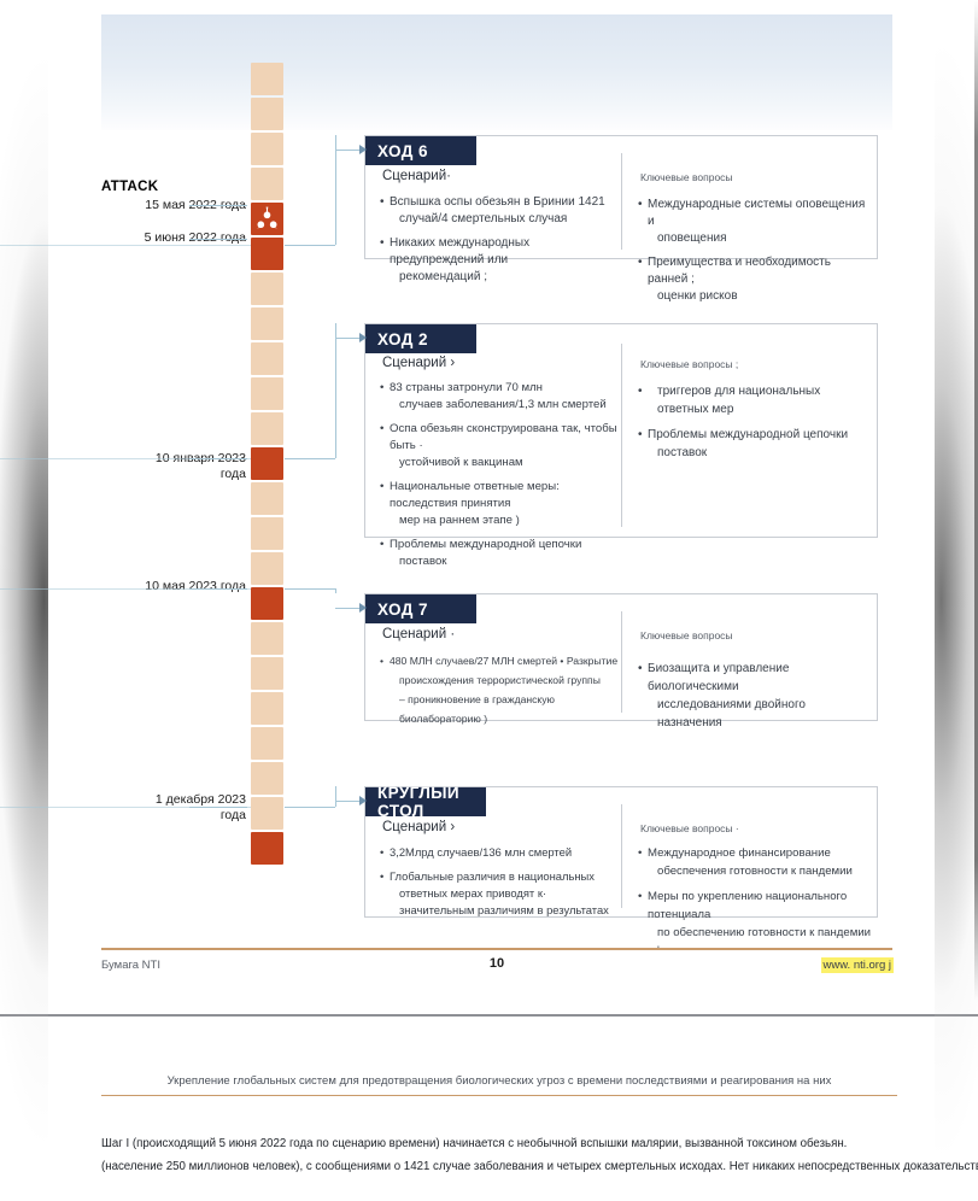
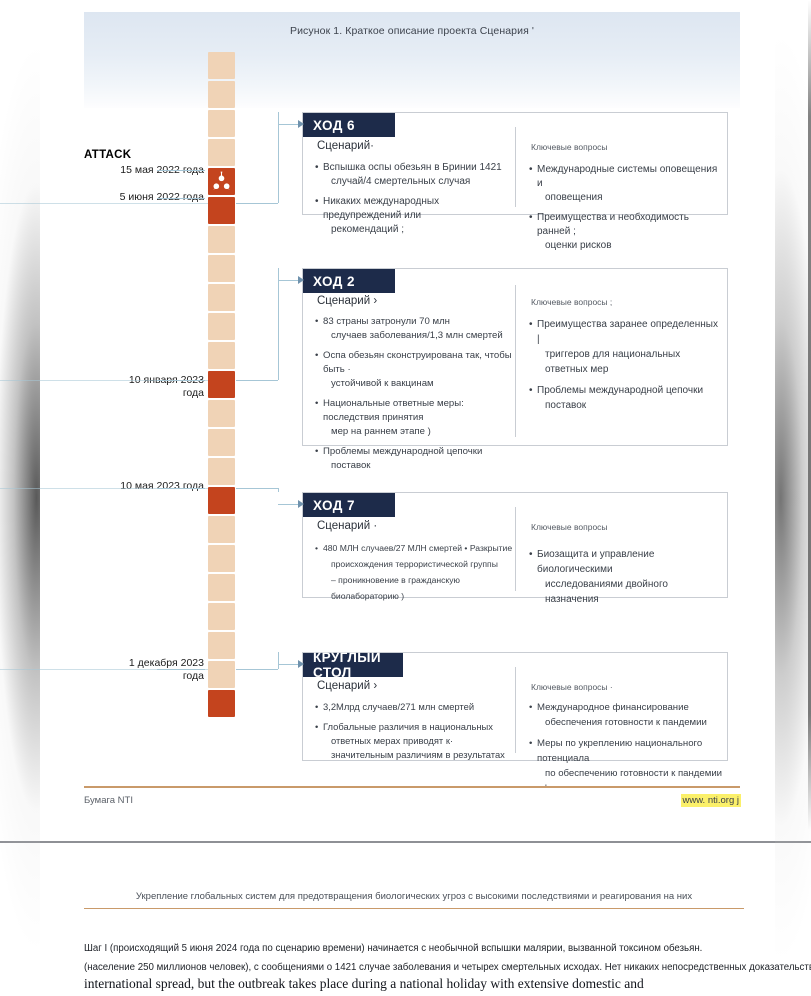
+ Рисунок 1. Краткое описание проекта Сценария '
  ATTACK
  5 июня 2022 года
  года
  10 мая 2023 года
  1 декабря 2023
  года
  ХОД 6
  Сценарий·
  Ключевые вопросы
  •
  Вспышка оспы обезьян в Бринии 1421
  случай/4 смертельных случая
  •
  Никаких международных предупреждений или
  рекомендаций ;
  •
  Международные системы оповещения и
  оповещения
  •
  Преимущества и необходимость ранней ;
  оценки рисков
  ХОД 2
  Сценарий ›
  Ключевые вопросы ;
  •
  83 страны затронули 70 млн
  случаев заболевания/1,3 млн смертей
  •
  Оспа обезьян сконструирована так, чтобы быть ·
  устойчивой к вакцинам
  •
  Национальные ответные меры: последствия принятия
  мер на раннем этапе )
  •
  Проблемы международной цепочки
  поставок
  •
+ Преимущества заранее определенных |
  триггеров для национальных ответных мер
  •
  Проблемы международной цепочки
  поставок
  ХОД 7
  Сценарий ·
  Ключевые вопросы
  •
  480 МЛН случаев/27 МЛН смертей • Разкрытие
  происхождения террористической группы
  – проникновение в гражданскую
  биолабораторию )
  •
  Биозащита и управление биологическими
  исследованиями двойного назначения
  КРУГЛЫЙ СТОЛ
  Сценарий ›
  Ключевые вопросы ·
  •
- 3,2Млрд случаев/136 млн смертей
+ 3,2Млрд случаев/271 млн смертей
  •
  Глобальные различия в национальных
  ответных мерах приводят к·
  значительным различиям в результатах
  •
  Международное финансирование
  обеспечения готовности к пандемии
  •
  Меры по укреплению национального потенциала
  по обеспечению готовности к пандемии '
  Бумага NTI
- 10
  www. nti.org j
- Укрепление глобальных систем для предотвращения биологических угроз с времени последствиями и реагирования на них
+ Укрепление глобальных систем для предотвращения биологических угроз с высокими последствиями и реагирования на них
- Шаг I (происходящий 5 июня 2022 года по сценарию времени) начинается с необычной вспышки малярии, вызванной токсином обезьян.
+ Шаг I (происходящий 5 июня 2024 года по сценарию времени) начинается с необычной вспышки малярии, вызванной токсином обезьян.
  (население 250 миллионов человек), с сообщениями о 1421 случае заболевания и четырех смертельных исходах. Нет никаких непосредственных доказ
+ international spread, but the outbreak takes place during a national holiday with extensive domestic and
